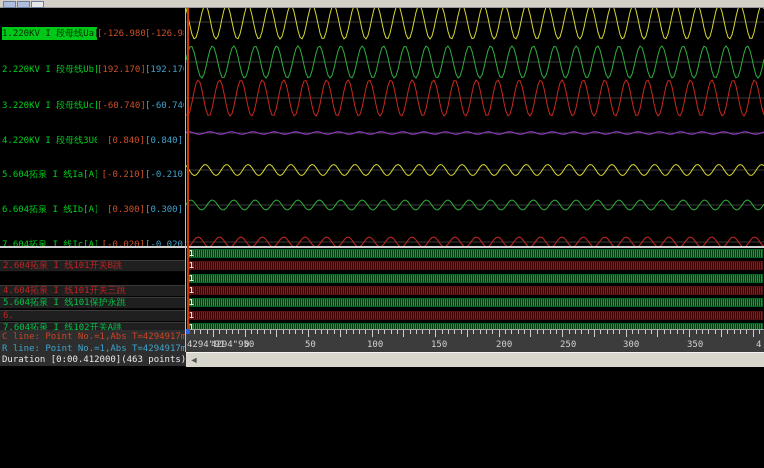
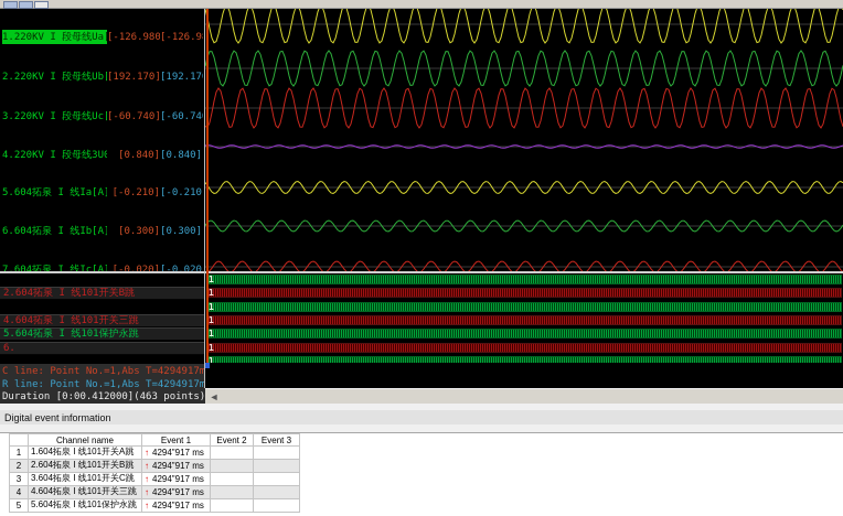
  1.220KV I 段母线Ua[
  [-126.980
  [-126.9
  2.220KV I 段母线Ub[
  [192.170]
  [192.17
  3.220KV I 段母线Uc[
  [-60.740]
  [-60.74
  4.220KV I 段母线3U0
  [0.840]
  [0.840]
  5.604拓泉 I 线Ia[A]
  [-0.210]
  [-0.210
  6.604拓泉 I 线Ib[A]
  [0.300]
  [0.300]
  7.604拓泉 I 线Ic[A]
  [-0.020]
  [-0.020
  2.604拓泉 I 线101开关B跳
  4.604拓泉 I 线101开关三跳
  5.604拓泉 I 线101保护永跳
  6.
- 7.604拓泉 I 线102开关A跳
  C line: Point No.=1,Abs T=4294917m
  R line: Point No.=1,Abs T=4294917m
  Duration [0:00.412000](463 points)
  1
  1
  1
  1
  1
  1
  1
- 4294"91
- 4294"950
- 0
- 50
- 100
- 150
- 200
- 250
- 300
- 350
- 4
  ◄
+ Digital event information
+ 	Channel name	Event 1	Event 2	Event 3
+ 1	1.604拓泉 I 线101开关A跳	↑ 4294"917 ms
+ 2	2.604拓泉 I 线101开关B跳	↑ 4294"917 ms
+ 3	3.604拓泉 I 线101开关C跳	↑ 4294"917 ms
+ 4	4.604拓泉 I 线101开关三跳	↑ 4294"917 ms
+ 5	5.604拓泉 I 线101保护永跳	↑ 4294"917 ms
